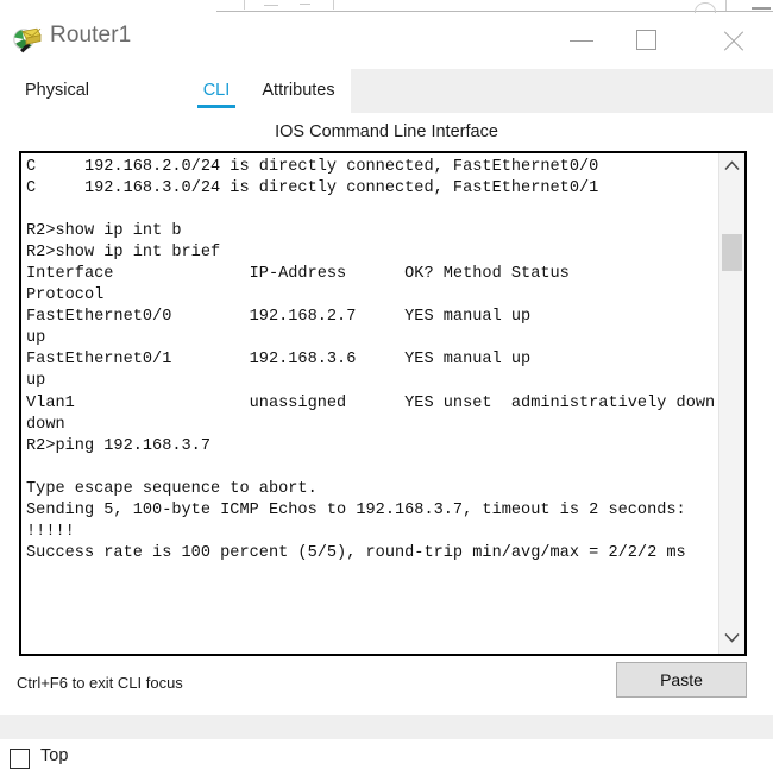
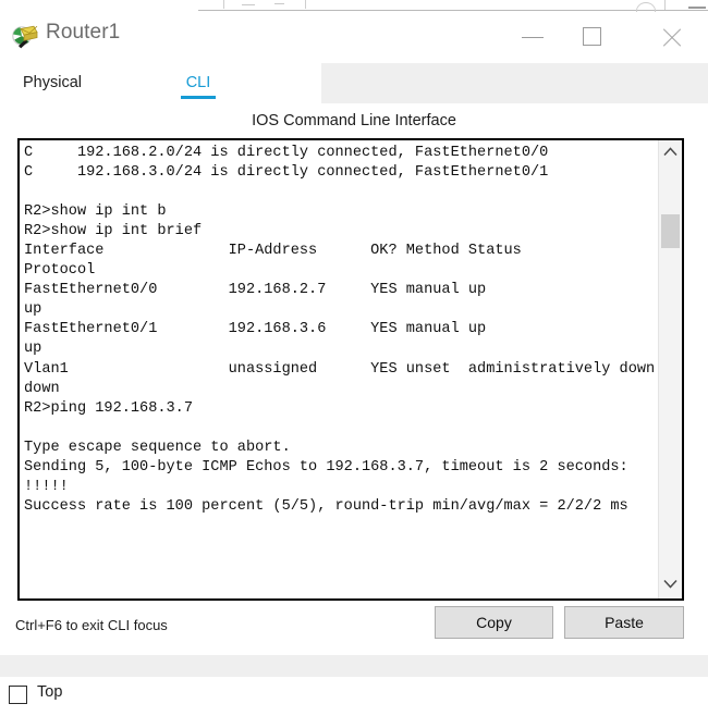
  Router1
  Physical
  CLI
- Attributes
  IOS Command Line Interface
  C 192.168.2.0/24 is directly connected, FastEthernet0/0
  C 192.168.3.0/24 is directly connected, FastEthernet0/1
  R2>show ip int b
  R2>show ip int brief
  Interface IP-Address OK? Method Status Protocol
  FastEthernet0/0 192.168.2.7 YES manual up up
  FastEthernet0/1 192.168.3.6 YES manual up up
  Vlan1 unassigned YES unset administratively down down
  R2>ping 192.168.3.7
  Type escape sequence to abort.
  Sending 5, 100-byte ICMP Echos to 192.168.3.7, timeout is 2 seconds:
  !!!!!
  Success rate is 100 percent (5/5), round-trip min/avg/max = 2/2/2 ms
  Ctrl+F6 to exit CLI focus
+ Copy
  Paste
  Top
